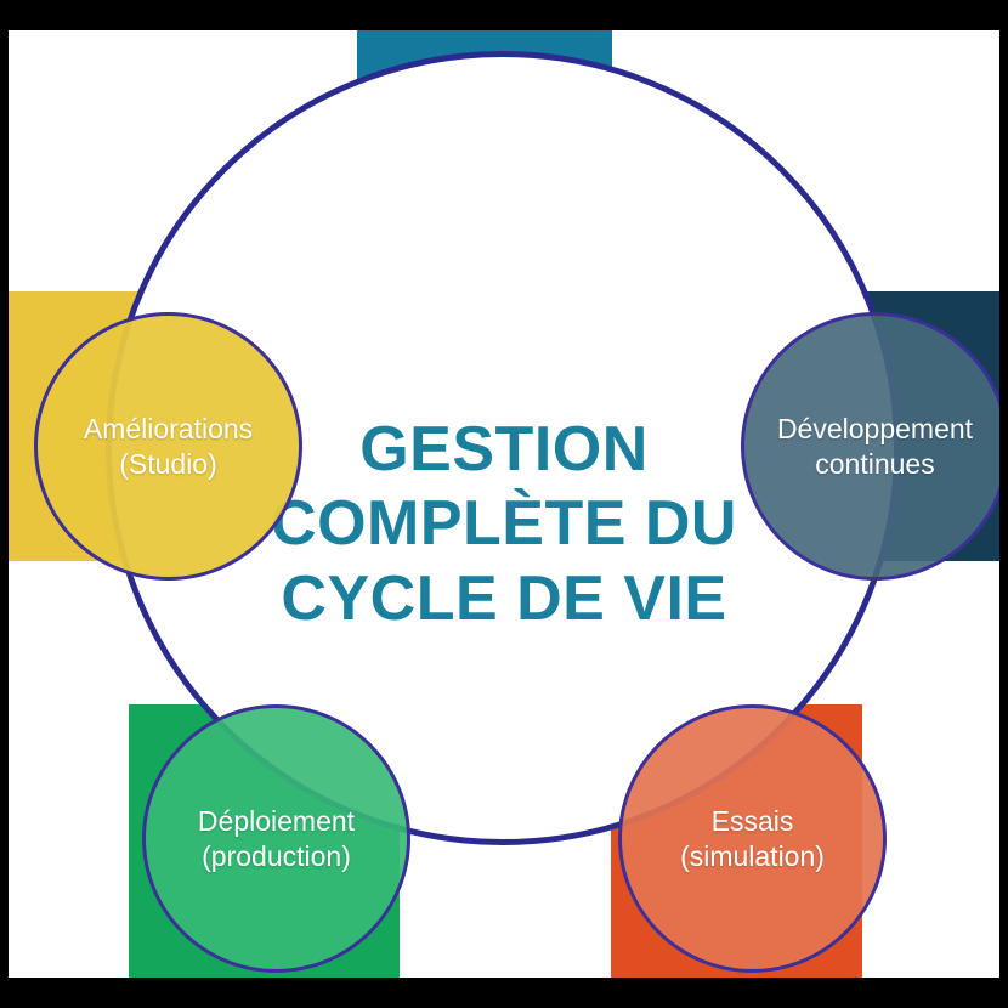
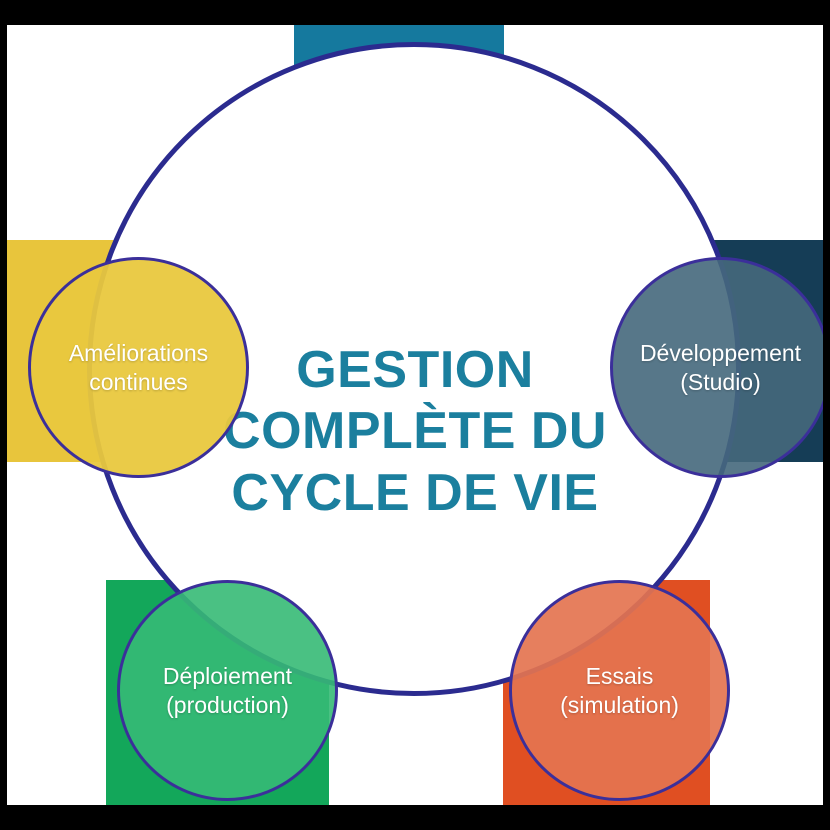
  GESTION
  COMPLÈTE DU
  CYCLE DE VIE
  Développement
- continues
+ (Studio)
  Essais
  (simulation)
  Déploiement
  (production)
  Améliorations
- (Studio)
+ continues
